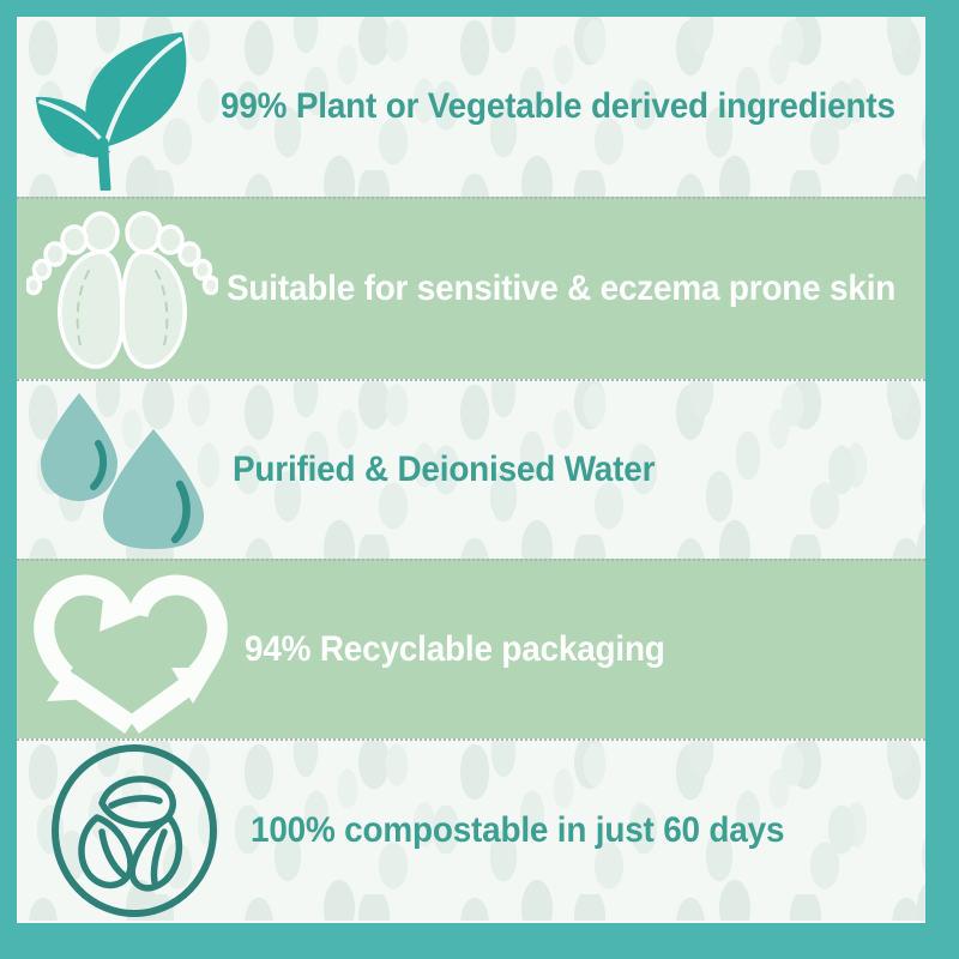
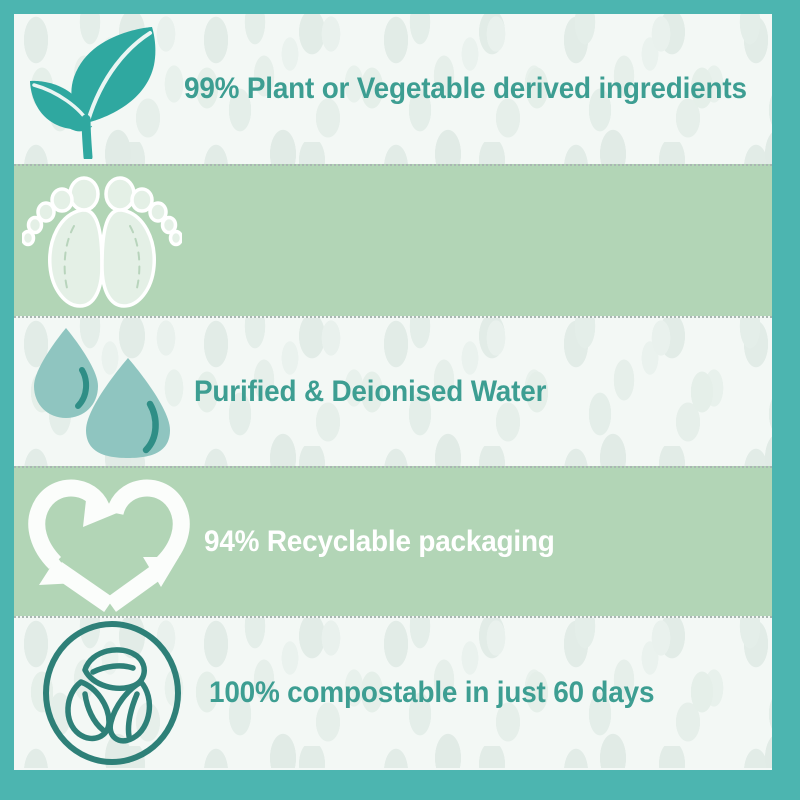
  99% Plant or Vegetable derived ingredients
- Suitable for sensitive & eczema prone skin
  Purified & Deionised Water
  94% Recyclable packaging
  100% compostable in just 60 days
